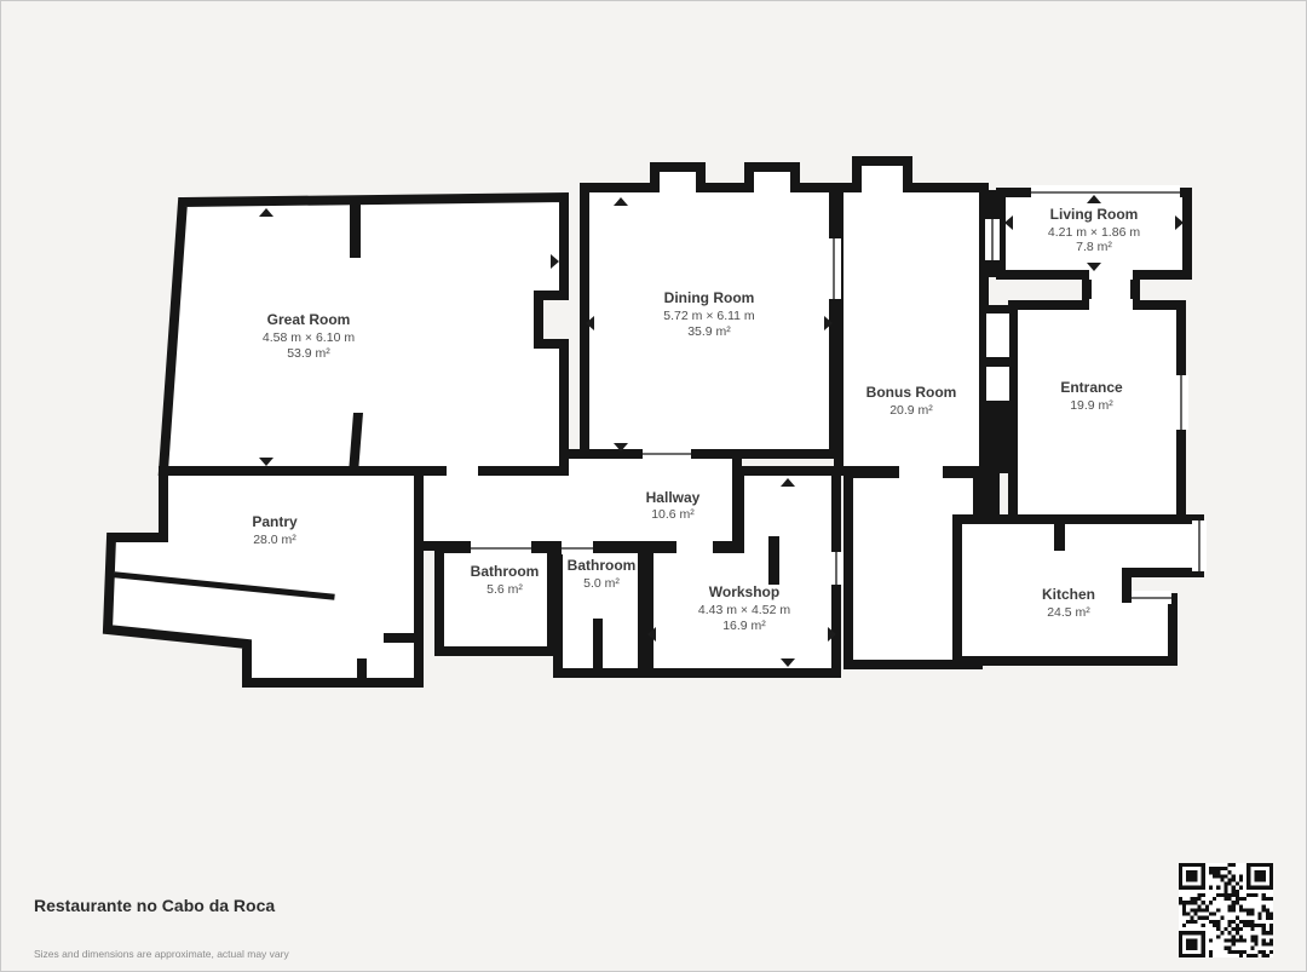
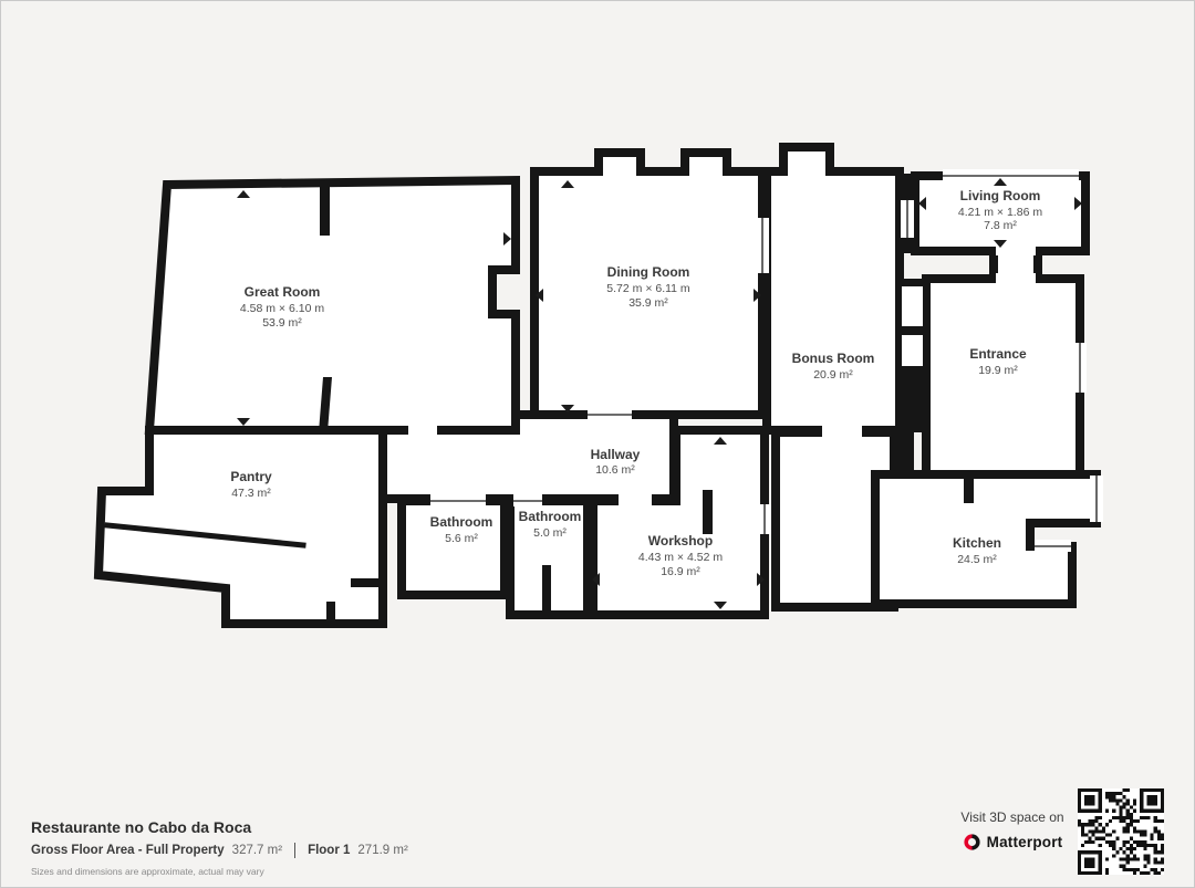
  Great Room
  4.58 m × 6.10 m
  53.9 m²
  Dining Room
  5.72 m × 6.11 m
  35.9 m²
  Living Room
  4.21 m × 1.86 m
  7.8 m²
  Bonus Room
  20.9 m²
  Entrance
  19.9 m²
  Pantry
- 28.0 m²
+ 47.3 m²
  Hallway
  10.6 m²
  Bathroom
  5.6 m²
  Bathroom
  5.0 m²
  Workshop
  4.43 m × 4.52 m
  16.9 m²
  Kitchen
  24.5 m²
  Restaurante no Cabo da Roca
+ Gross Floor Area - Full Property
+ 327.7 m²
+ Floor 1
+ 271.9 m²
  Sizes and dimensions are approximate, actual may vary
+ Visit 3D space on
+ Matterport
